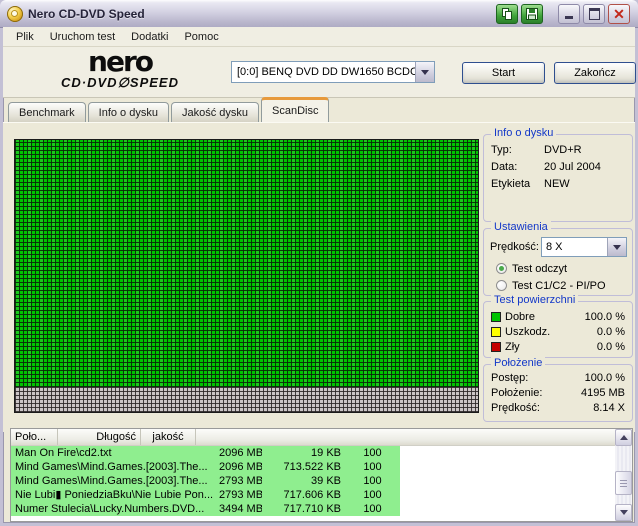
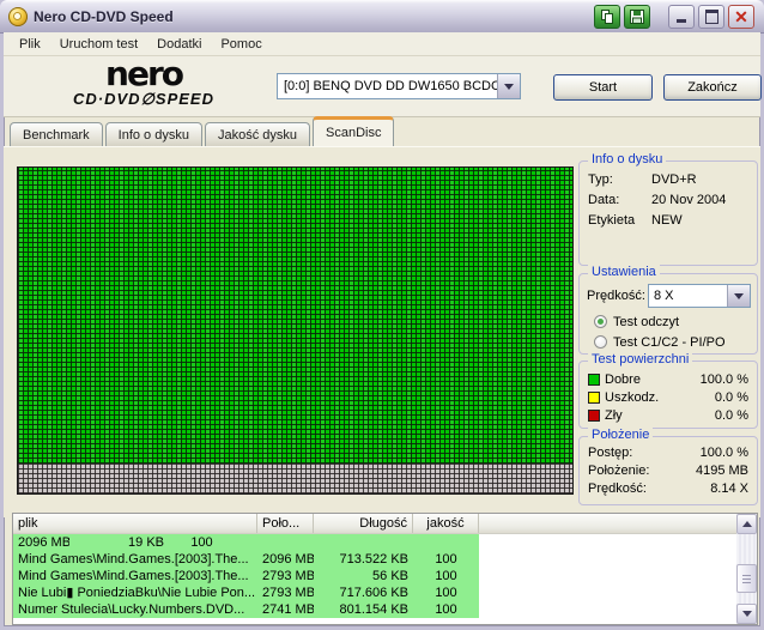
  Nero CD-DVD Speed
  ✕
  Plik
  Uruchom test
  Dodatki
  Pomoc
  nero
  CD·DVD∅SPEED
  [0:0] BENQ DVD DD DW1650 BCDC
  Start
  Zakończ
  Benchmark
  Info o dysku
  Jakość dysku
  ScanDisc
  Info o dysku
  Typ:
  DVD+R
  Data:
- 20 Jul 2004
+ 20 Nov 2004
  Etykieta
  NEW
  Ustawienia
  Prędkość:
  8 X
  Test odczyt
  Test C1/C2 - PI/PO
  Test powierzchni
  Dobre
  100.0 %
  Uszkodz.
  0.0 %
  Zły
  0.0 %
  Położenie
  Postęp:
  100.0 %
  Położenie:
  4195 MB
  Prędkość:
  8.14 X
+ plik
  Poło...
  Długość
  jakość
- Man On Fire\cd2.txt
  2096 MB
  19 KB
  100
  Mind Games\Mind.Games.[2003].The...
  2096 MB
  713.522 KB
  100
  Mind Games\Mind.Games.[2003].The...
  2793 MB
- 39 KB
+ 56 KB
  100
  Nie Lubi▮ PoniedziaBku\Nie Lubie Pon...
  2793 MB
  717.606 KB
  100
  Numer Stulecia\Lucky.Numbers.DVD...
- 3494 MB
+ 2741 MB
- 717.710 KB
+ 801.154 KB
  100
